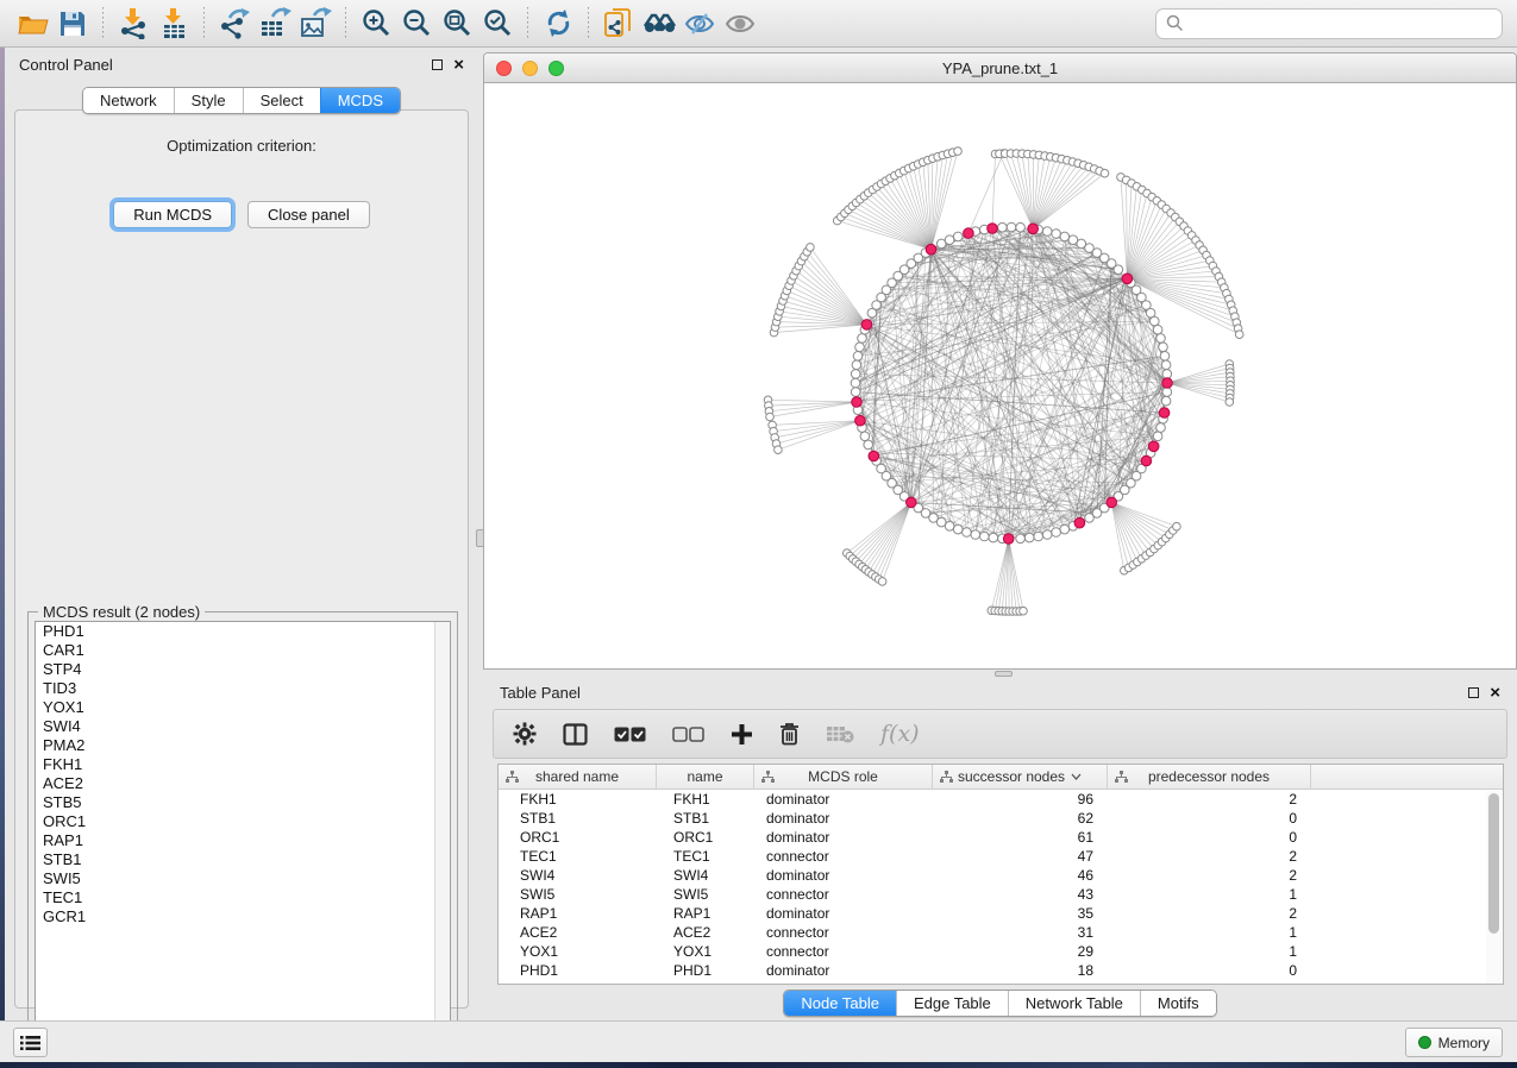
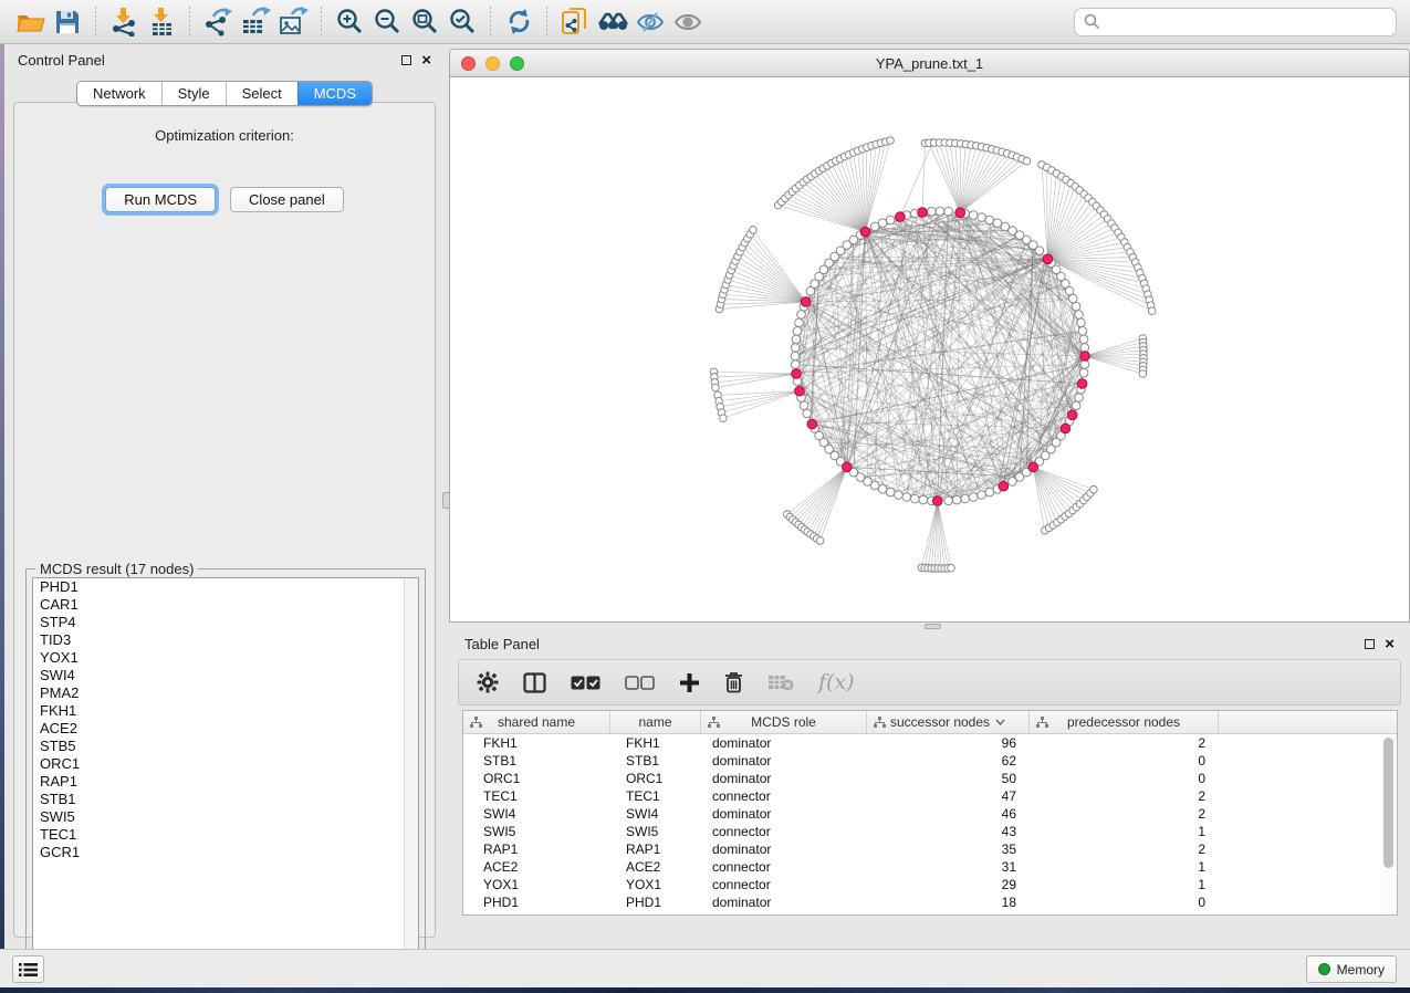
  Control Panel
  ×
  Network
  Style
  Select
  MCDS
  Optimization criterion:
  Run MCDS
  Close panel
- MCDS result (2 nodes)
+ MCDS result (17 nodes)
  PHD1
  CAR1
  STP4
  TID3
  YOX1
  SWI4
  PMA2
  FKH1
  ACE2
  STB5
  ORC1
  RAP1
  STB1
  SWI5
  TEC1
  GCR1
  YPA_prune.txt_1
  Table Panel
  ×
  f(x)
  shared name
  name
  MCDS role
  successor nodes
  predecessor nodes
  FKH1
  FKH1
  dominator
  96
  2
  STB1
  STB1
  dominator
  62
  0
  ORC1
  ORC1
  dominator
- 61
+ 50
  0
  TEC1
  TEC1
  connector
  47
  2
  SWI4
  SWI4
  dominator
  46
  2
  SWI5
  SWI5
  connector
  43
  1
  RAP1
  RAP1
  dominator
  35
  2
  ACE2
  ACE2
  connector
  31
  1
  YOX1
  YOX1
  connector
  29
  1
  PHD1
  PHD1
  dominator
  18
  0
- Node Table
- Edge Table
- Network Table
- Motifs
  Memory
